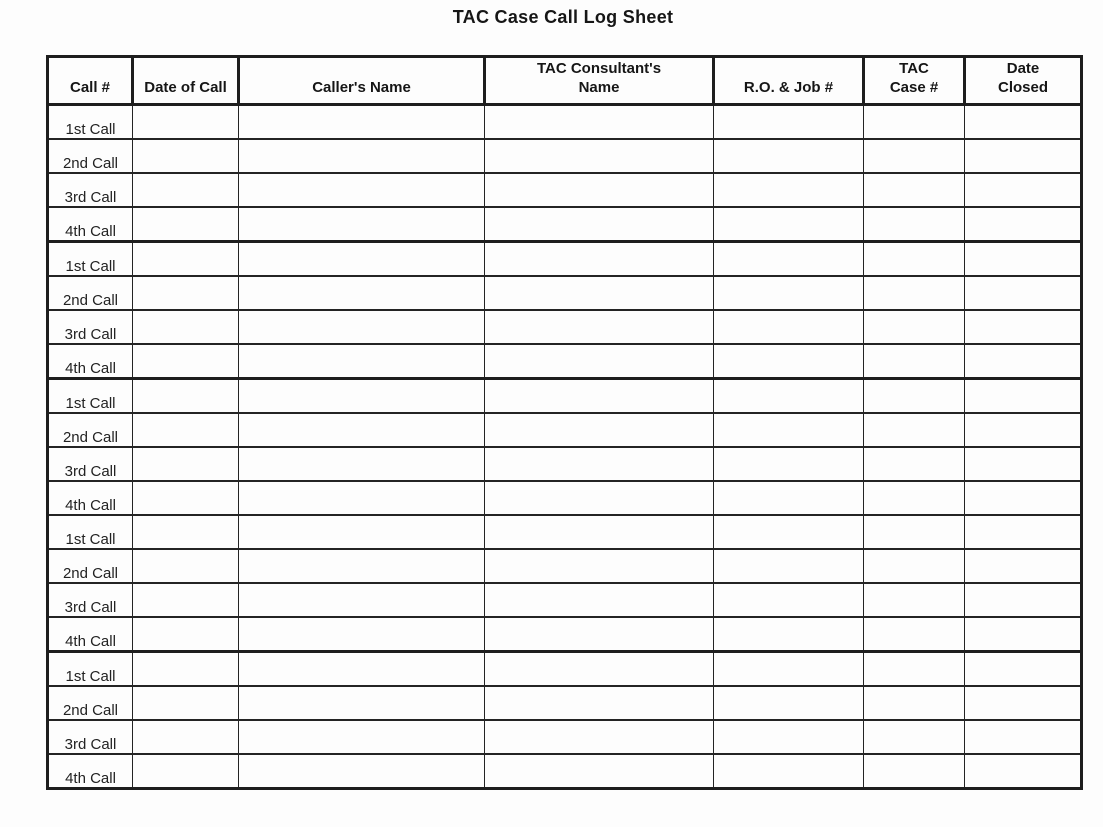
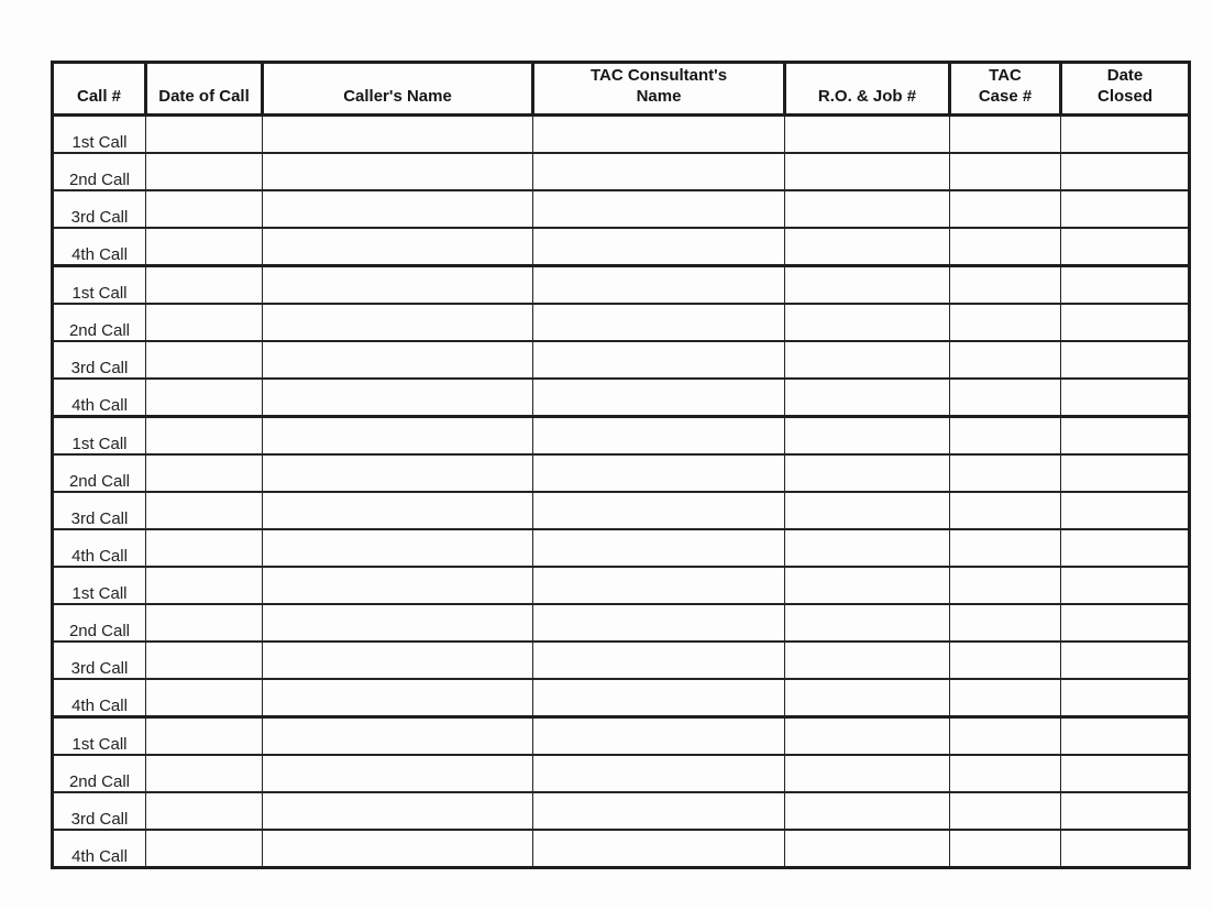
- TAC Case Call Log Sheet
  Call #	Date of Call	Caller's Name	TAC Consultant'sName	R.O. & Job #	TACCase #	DateClosed
  1st Call
  2nd Call
  3rd Call
  4th Call
  1st Call
  2nd Call
  3rd Call
  4th Call
  1st Call
  2nd Call
  3rd Call
  4th Call
  1st Call
  2nd Call
  3rd Call
  4th Call
  1st Call
  2nd Call
  3rd Call
  4th Call
